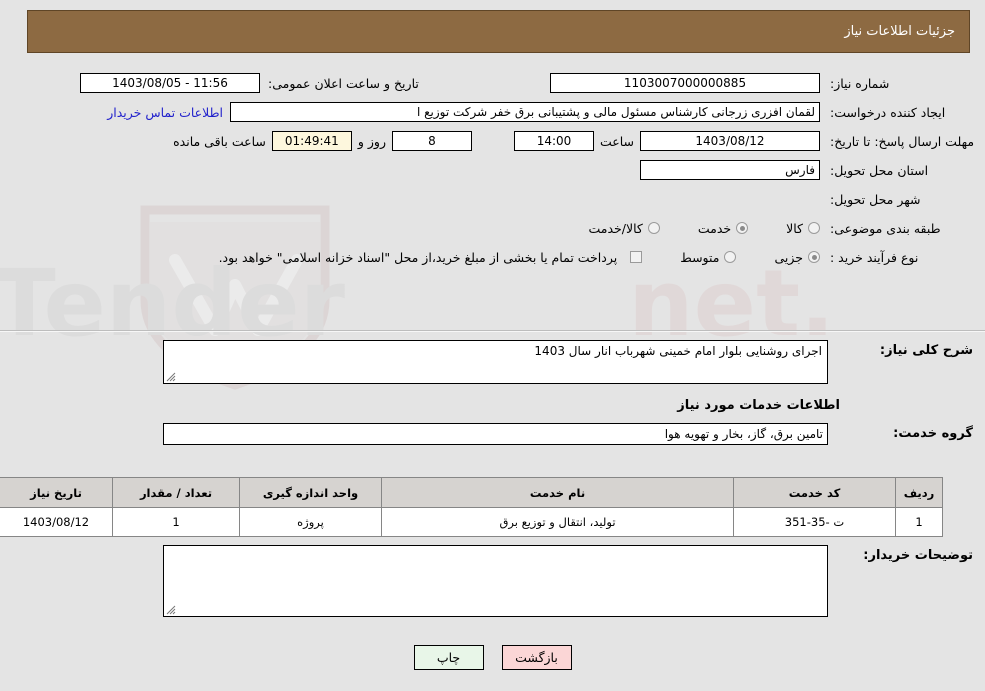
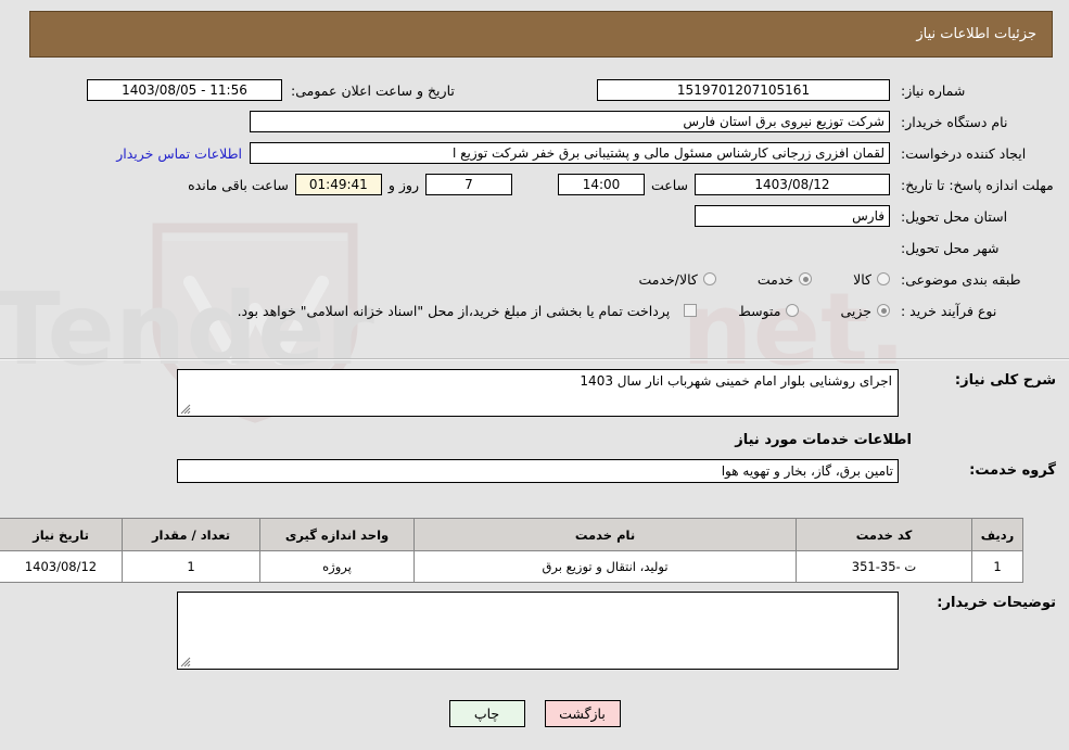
  .net
  جزئیات اطلاعات نیاز
  شماره نیاز:
- 1103007000000885
+ 1519701207105161
  تاریخ و ساعت اعلان عمومی:
  11:56 - 1403/08/05
+ نام دستگاه خریدار:
+ شرکت توزیع نیروی برق استان فارس
  ایجاد کننده درخواست:
  لقمان افزری زرجانی کارشناس مسئول مالی و پشتیبانی برق خفر شرکت توزیع ا
  اطلاعات تماس خریدار
- مهلت ارسال پاسخ: تا تاریخ:
+ مهلت اندازه پاسخ: تا تاریخ:
  1403/08/12
  ساعت
  14:00
- 8
+ 7
  روز و
  01:49:41
  ساعت باقی مانده
  استان محل تحویل:
  فارس
  شهر محل تحویل:
  طبقه بندی موضوعی:
  کالا
  خدمت
  کالا/خدمت
  نوع فرآیند خرید :
  جزیی
  متوسط
  پرداخت تمام یا بخشی از مبلغ خرید،از محل "اسناد خزانه اسلامی" خواهد بود.
  شرح کلی نیاز:
  اجرای روشنایی بلوار امام خمینی شهرباب انار سال 1403
  اطلاعات خدمات مورد نیاز
  گروه خدمت:
  تامین برق، گاز، بخار و تهویه هوا
  ردیف	کد خدمت	نام خدمت	واحد اندازه گیری	تعداد / مقدار	تاریخ نیاز
  1	ت -35-351	تولید، انتقال و توزیع برق	پروژه	1	1403/08/12
  توضیحات خریدار:
  بازگشت
  چاپ
